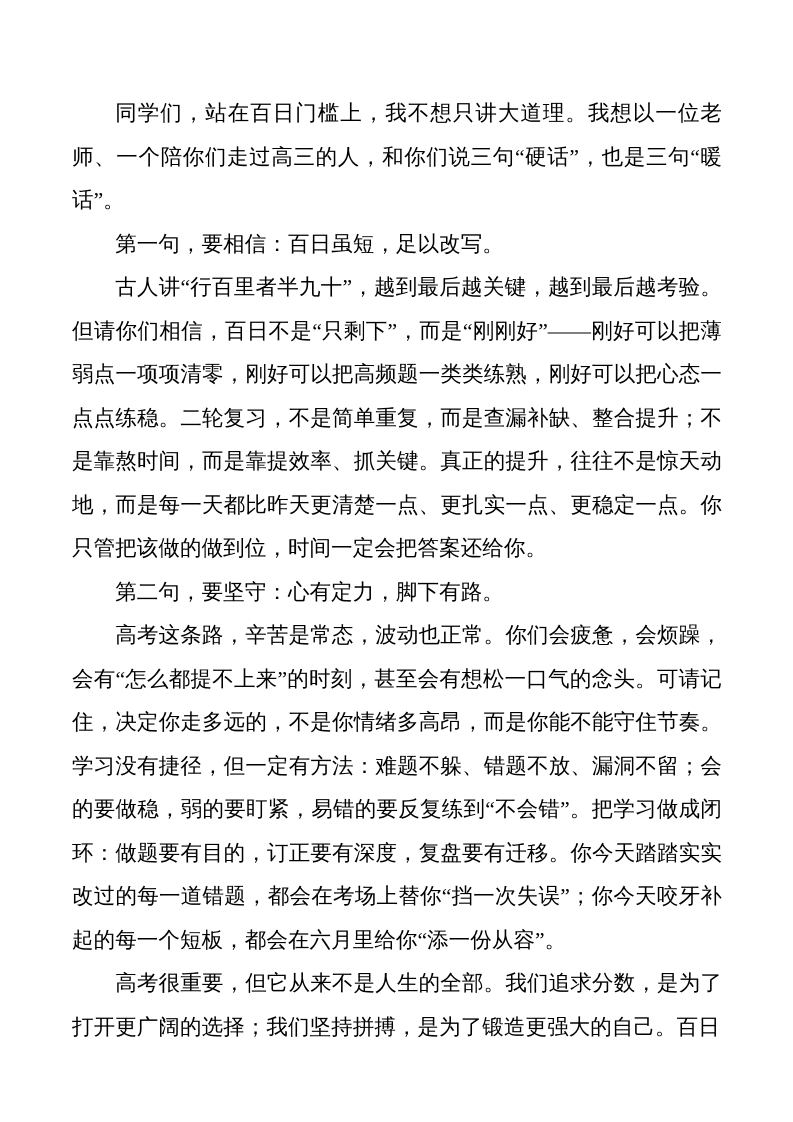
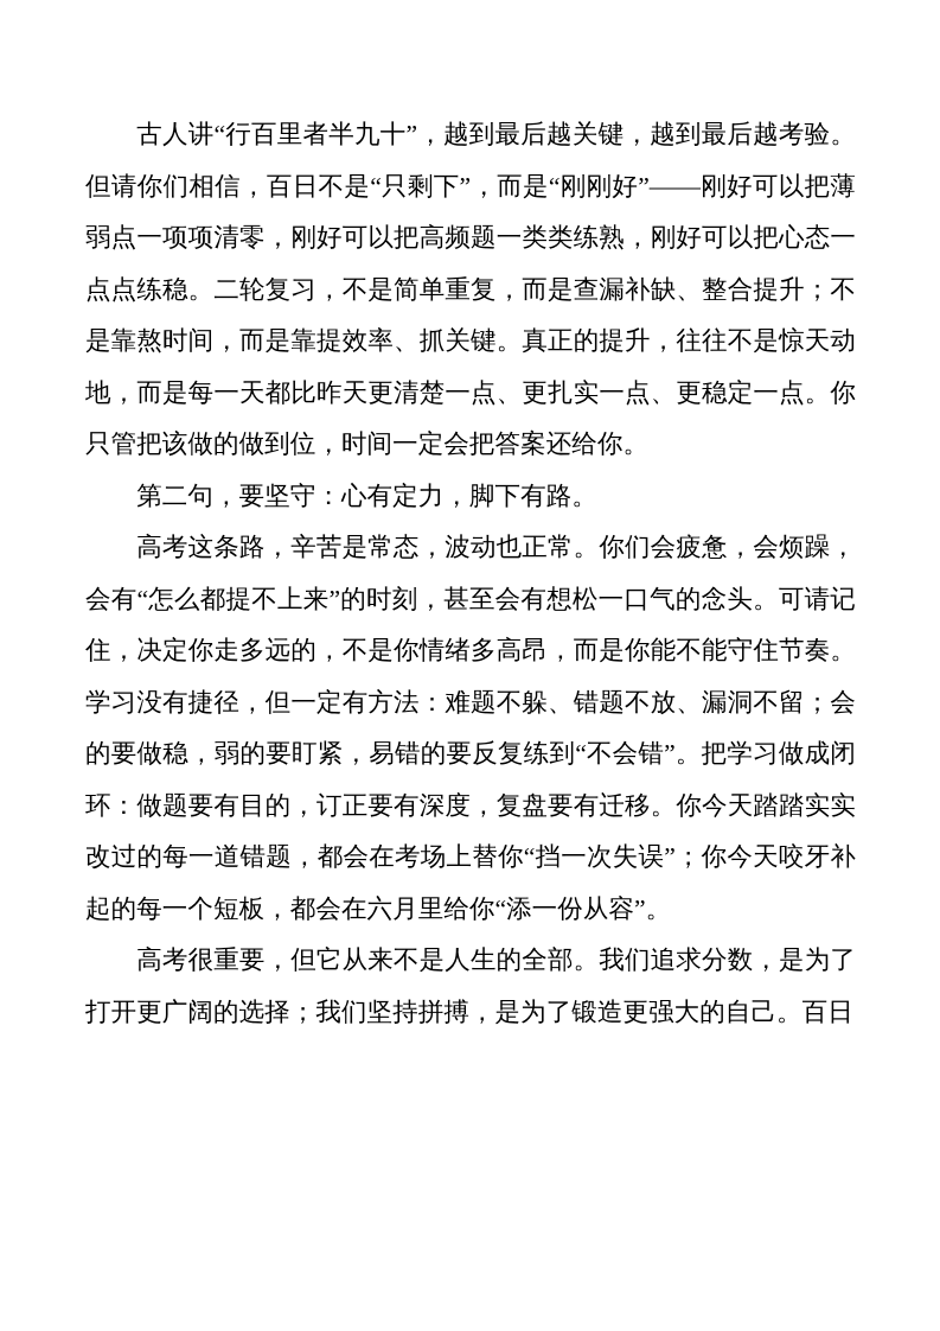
- 同学们，站在百日门槛上，我不想只讲大道理。我想以一位老师、一个陪你们走过高三的人，和你们说三句“硬话”，也是三句“暖话”。
- 第一句，要相信：百日虽短，足以改写。
  古人讲“行百里者半九十”，越到最后越关键，越到最后越考验。但请你们相信，百日不是“只剩下”，而是“刚刚好”——刚好可以把薄弱点一项项清零，刚好可以把高频题一类类练熟，刚好可以把心态一点点练稳。二轮复习，不是简单重复，而是查漏补缺、整合提升；不是靠熬时间，而是靠提效率、抓关键。真正的提升，往往不是惊天动地，而是每一天都比昨天更清楚一点、更扎实一点、更稳定一点。你只管把该做的做到位，时间一定会把答案还给你。
  第二句，要坚守：心有定力，脚下有路。
  高考这条路，辛苦是常态，波动也正常。你们会疲惫，会烦躁，会有“怎么都提不上来”的时刻，甚至会有想松一口气的念头。可请记住，决定你走多远的，不是你情绪多高昂，而是你能不能守住节奏。学习没有捷径，但一定有方法：难题不躲、错题不放、漏洞不留；会的要做稳，弱的要盯紧，易错的要反复练到“不会错”。把学习做成闭环：做题要有目的，订正要有深度，复盘要有迁移。你今天踏踏实实改过的每一道错题，都会在考场上替你“挡一次失误”；你今天咬牙补起的每一个短板，都会在六月里给你“添一份从容”。
  高考很重要，但它从来不是人生的全部。我们追求分数，是为了打开更广阔的选择；我们坚持拼搏，是为了锻造更强大的自己。百日
